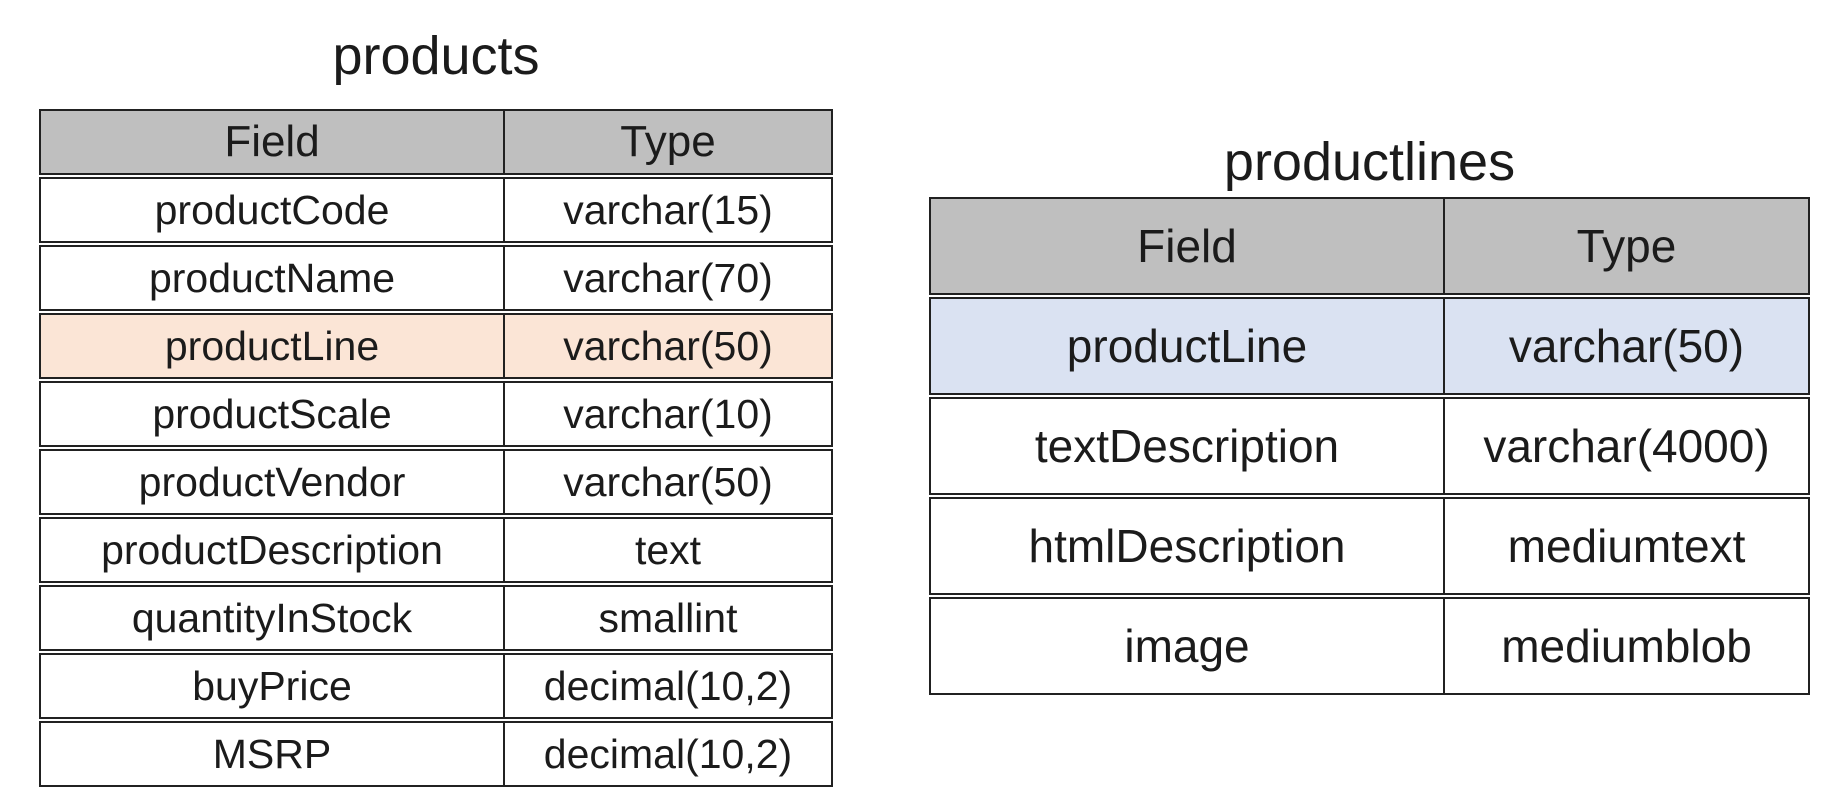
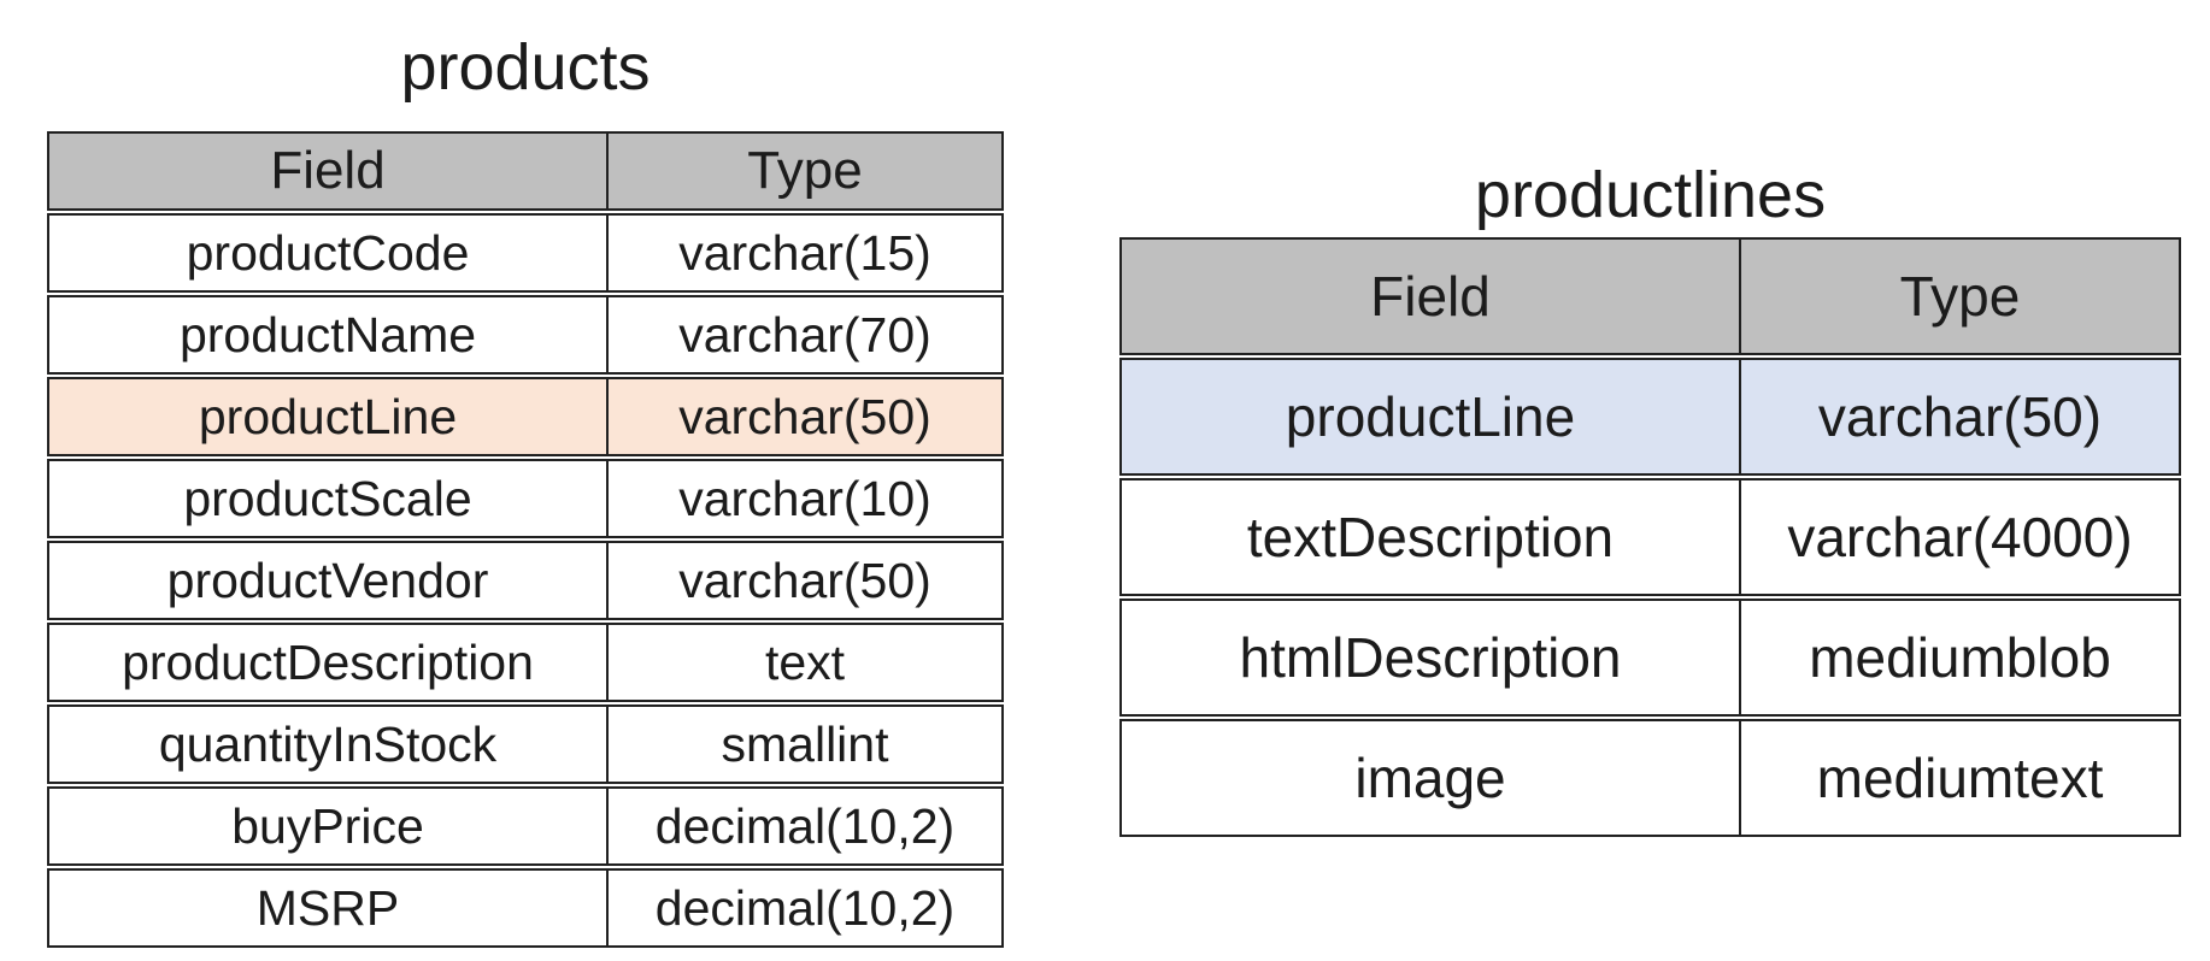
  products
  Field
  Type
  productCode
  varchar(15)
  productName
  varchar(70)
  productLine
  varchar(50)
  productScale
  varchar(10)
  productVendor
  varchar(50)
  productDescription
  text
  quantityInStock
  smallint
  buyPrice
  decimal(10,2)
  MSRP
  decimal(10,2)
  productlines
  Field
  Type
  productLine
  varchar(50)
  textDescription
  varchar(4000)
  htmlDescription
- mediumtext
+ mediumblob
  image
- mediumblob
+ mediumtext
